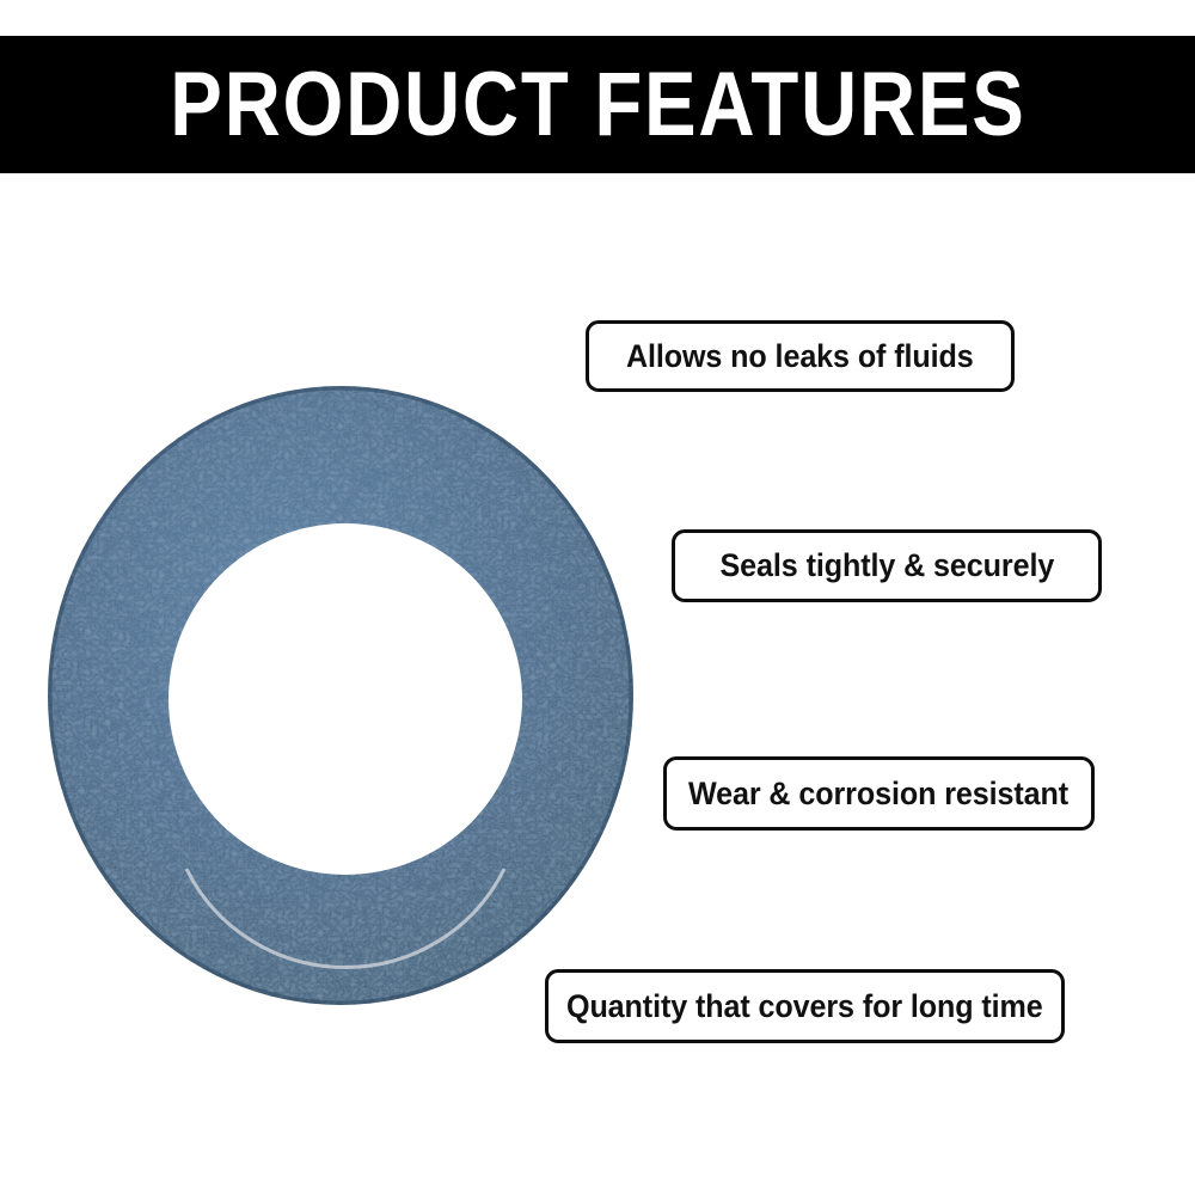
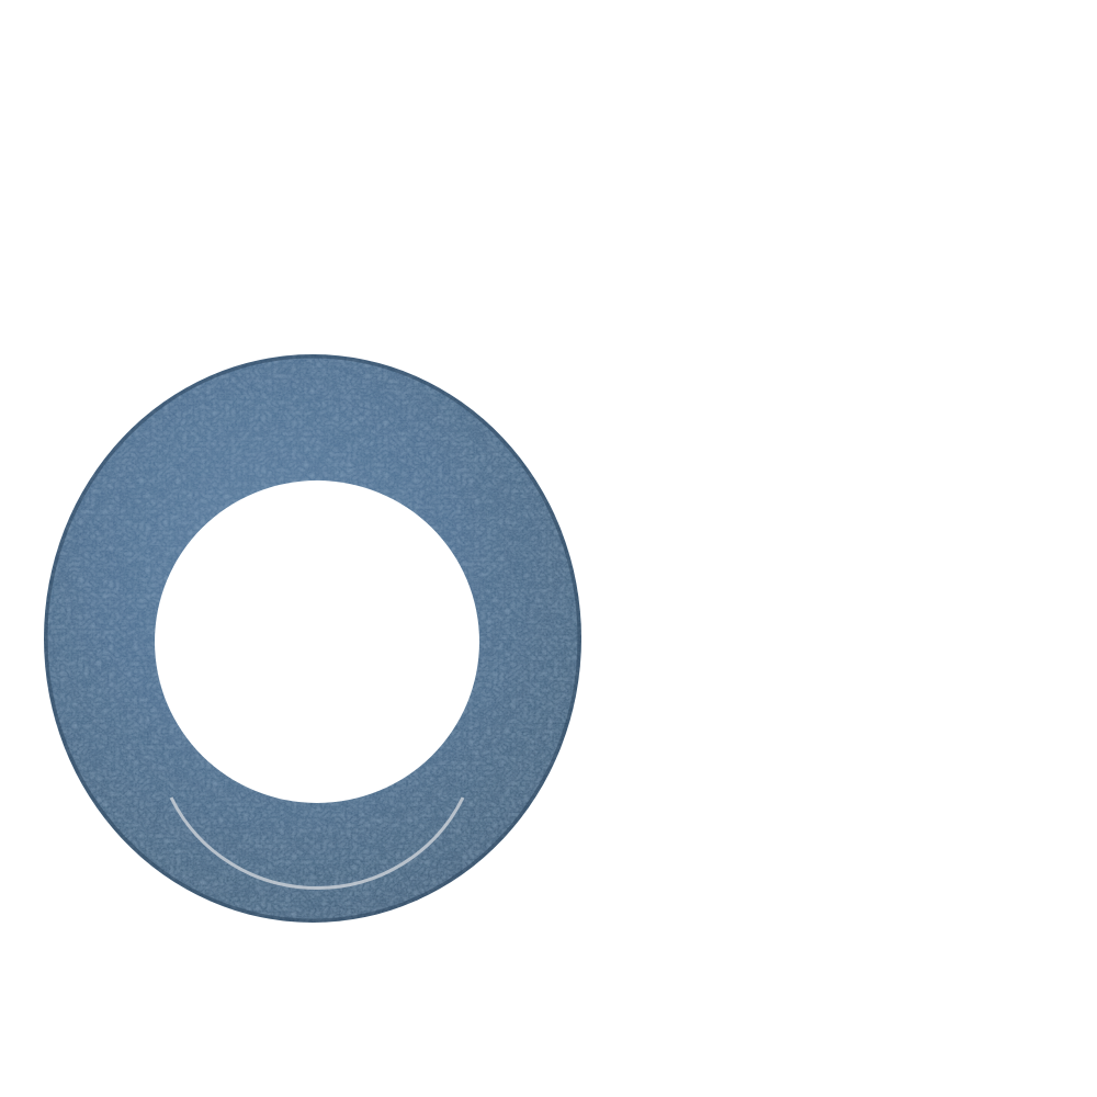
- PRODUCT FEATURES
- Allows no leaks of fluids
- Seals tightly & securely
- Wear & corrosion resistant
- Quantity that covers for long time
